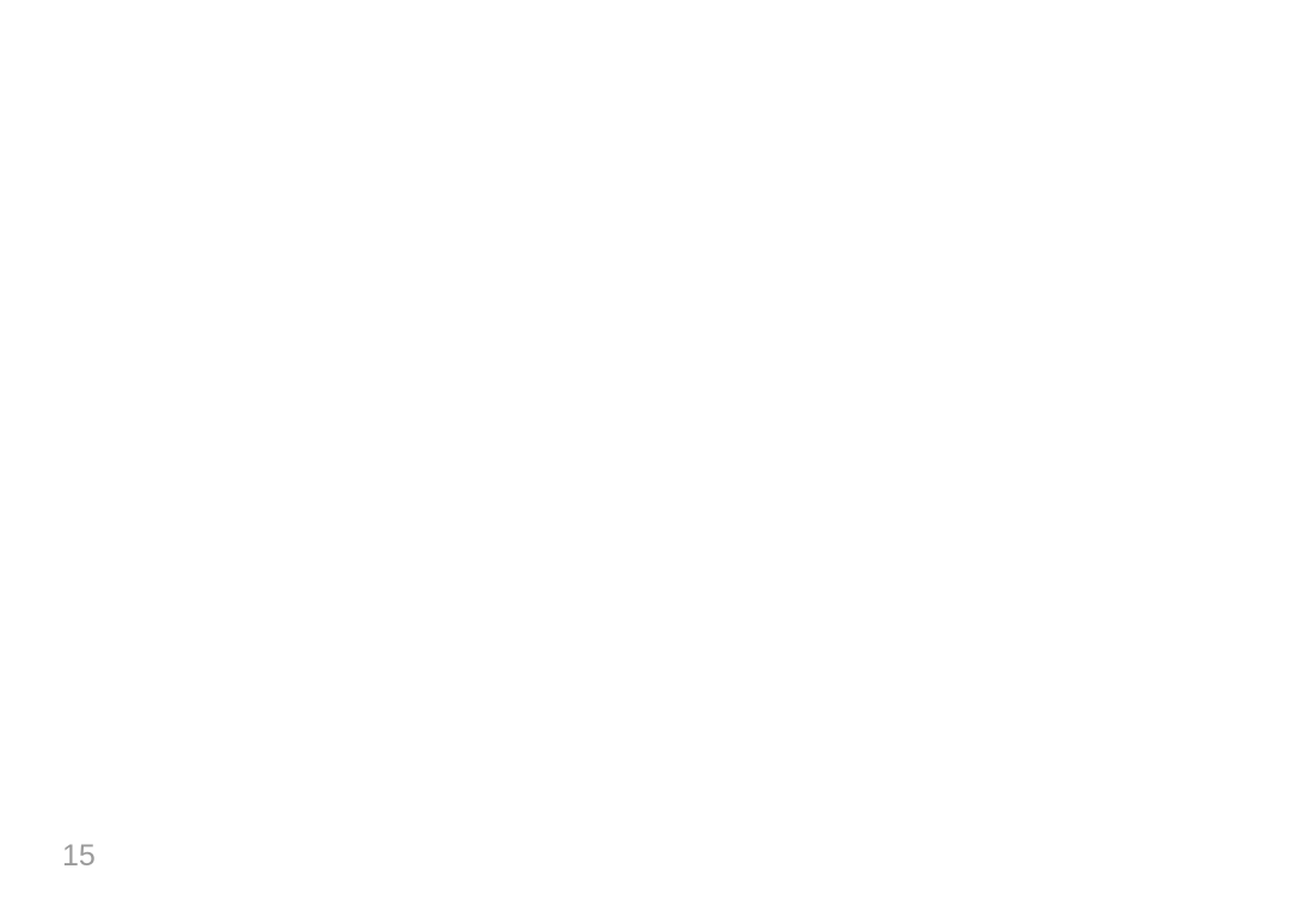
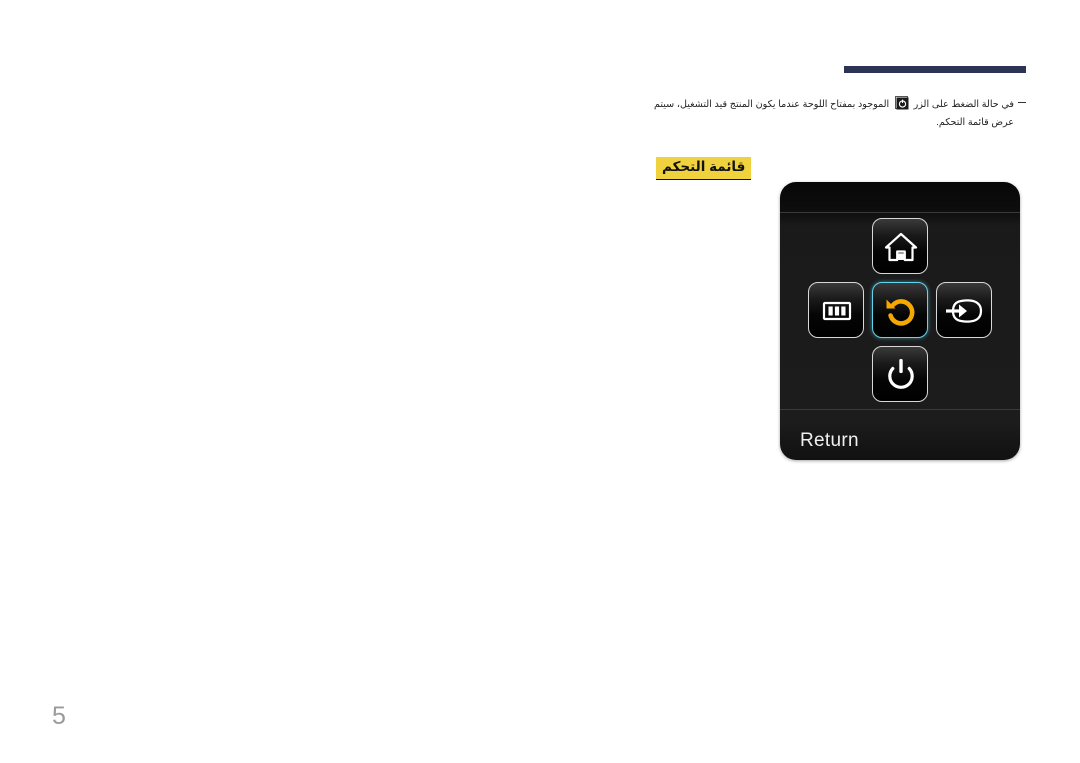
+ في حالة الضغط على الزر الموجود بمفتاح اللوحة عندما يكون المنتج قيد التشغيل، سيتم عرض قائمة التحكم.
+ قائمة التحكم
+ Return
- 15
+ 5
